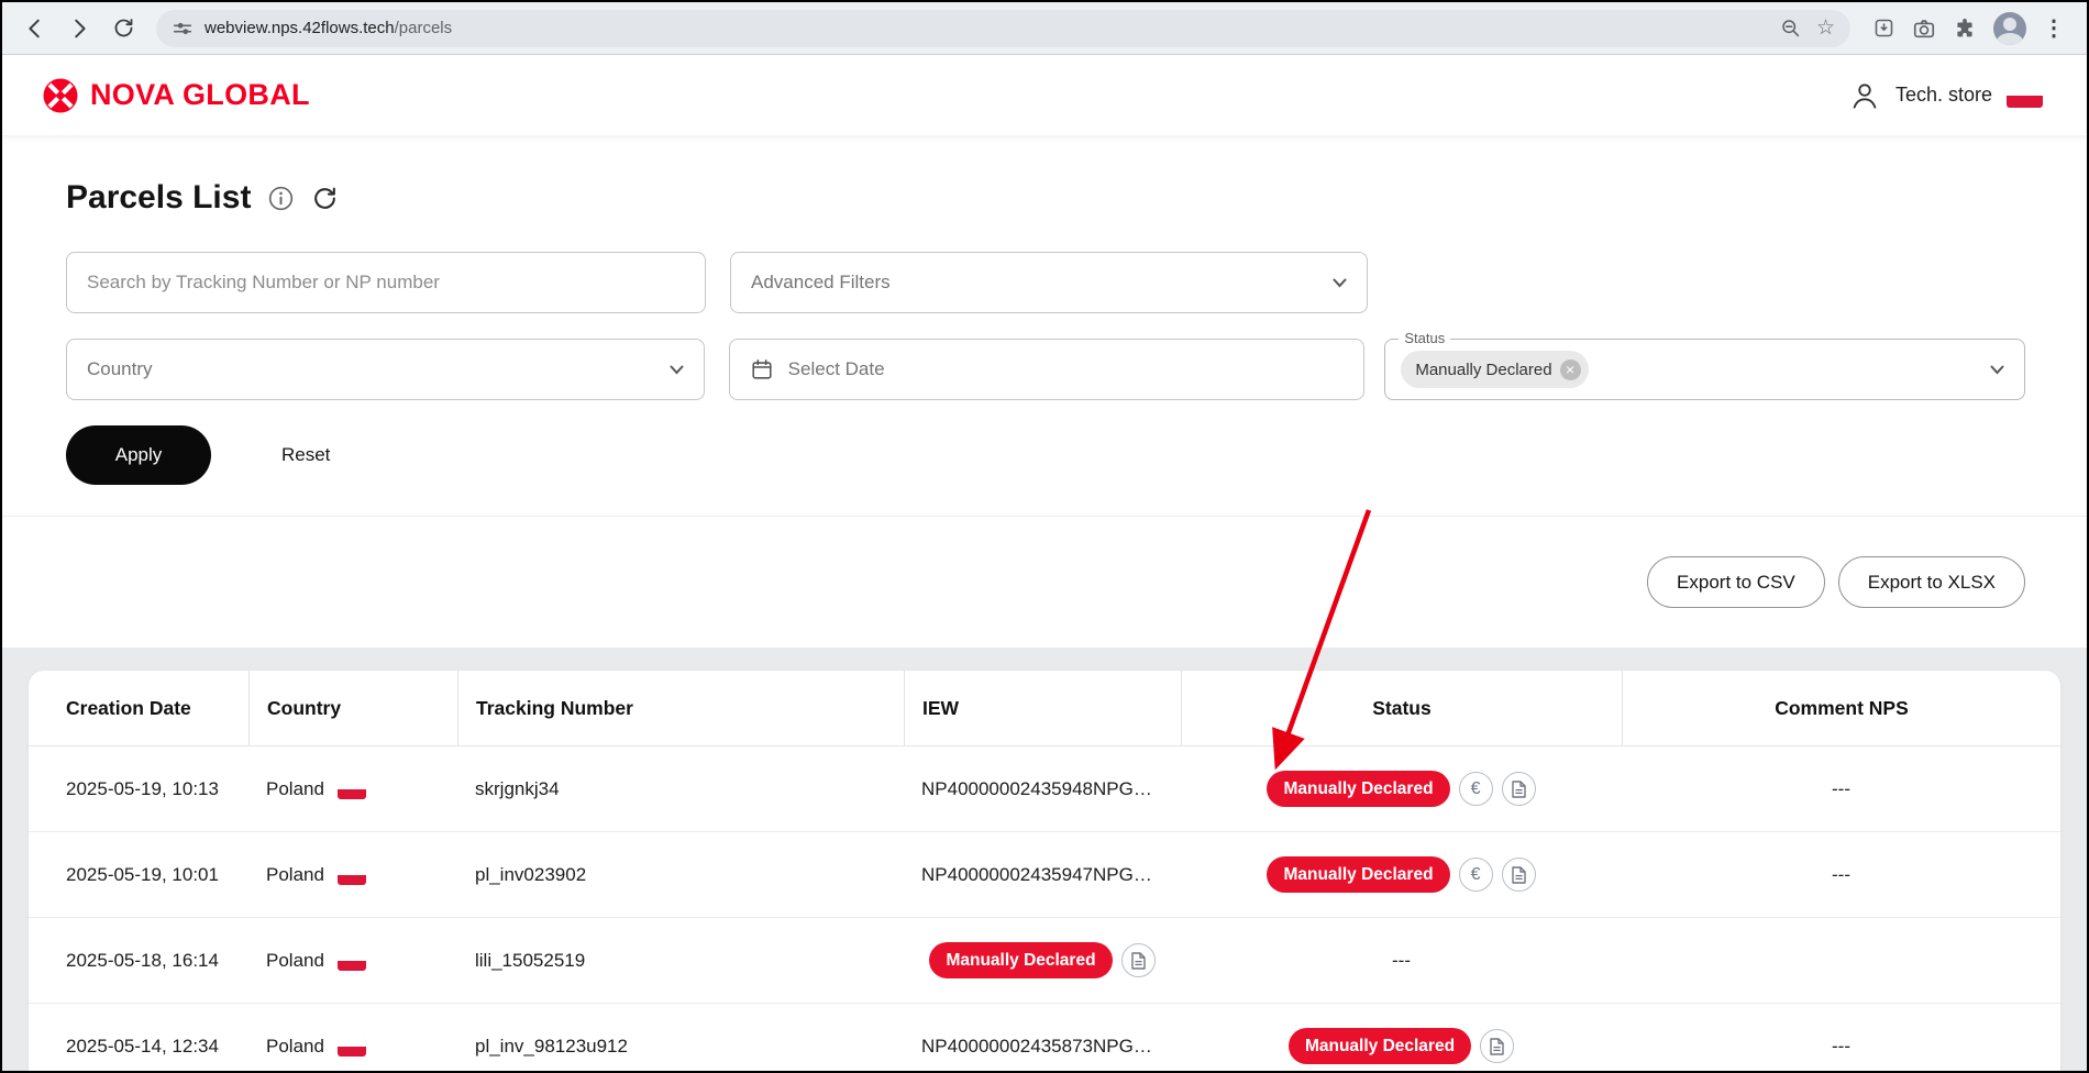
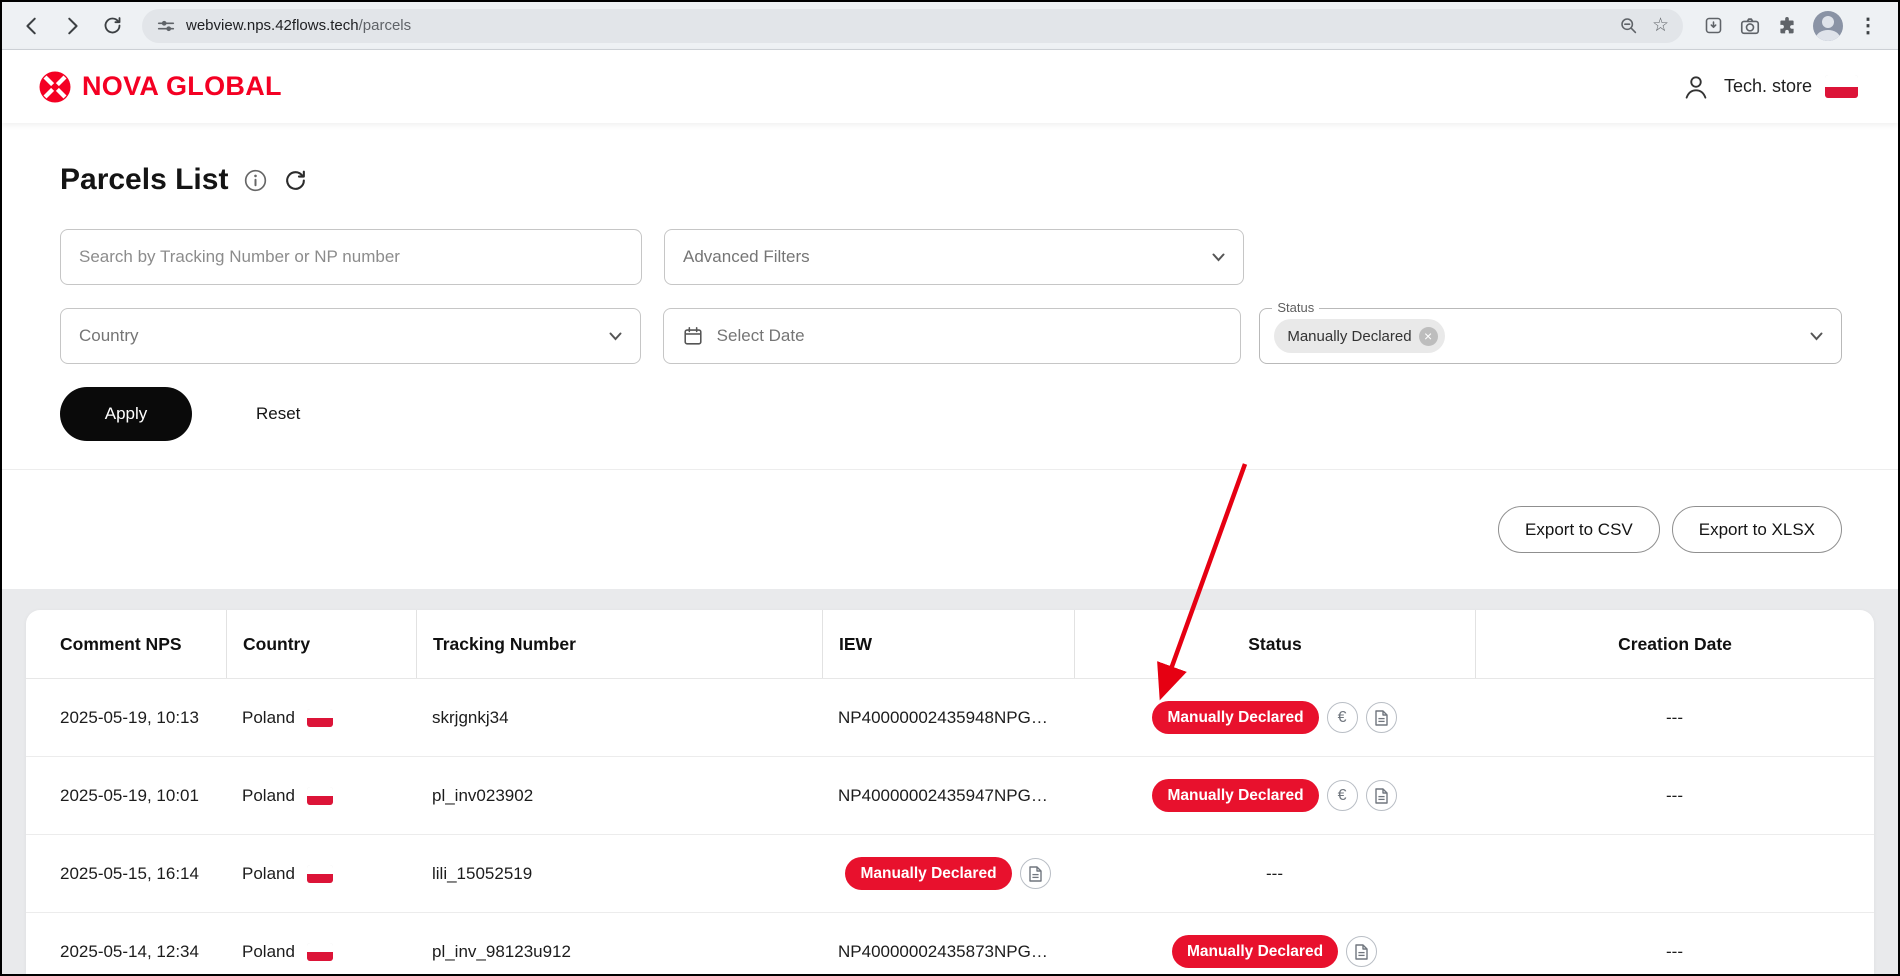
  webview.nps.42flows.tech/parcels
  ☆
  ⋮
  NOVA GLOBAL
  Tech. store
  Parcels List
  Search by Tracking Number or NP number
  Advanced Filters
  Country
  Select Date
  Status
  Manually Declared
  ×
  Apply
  Reset
  Export to CSV
  Export to XLSX
- Creation Date
+ Comment NPS
  Country
  Tracking Number
  IEW
  Status
- Comment NPS
+ Creation Date
  2025-05-19, 10:13
  Poland
  skrjgnkj34
  NP40000002435948NPG…
  Manually Declared
  €
  ---
  2025-05-19, 10:01
  Poland
  pl_inv023902
  NP40000002435947NPG…
  Manually Declared
  €
  ---
- 2025-05-18, 16:14
+ 2025-05-15, 16:14
  Poland
  lili_15052519
  Manually Declared
  ---
  2025-05-14, 12:34
  Poland
  pl_inv_98123u912
  NP40000002435873NPG…
  Manually Declared
  ---
